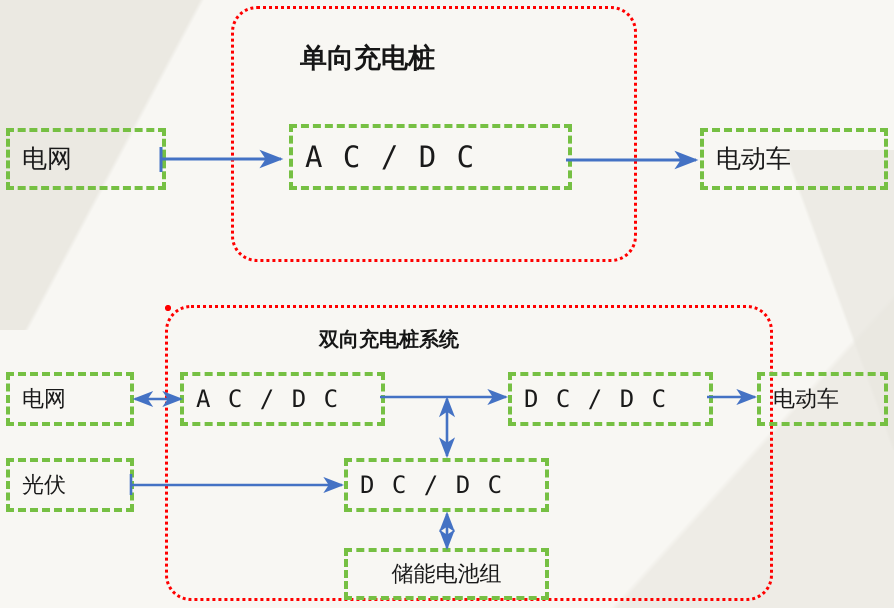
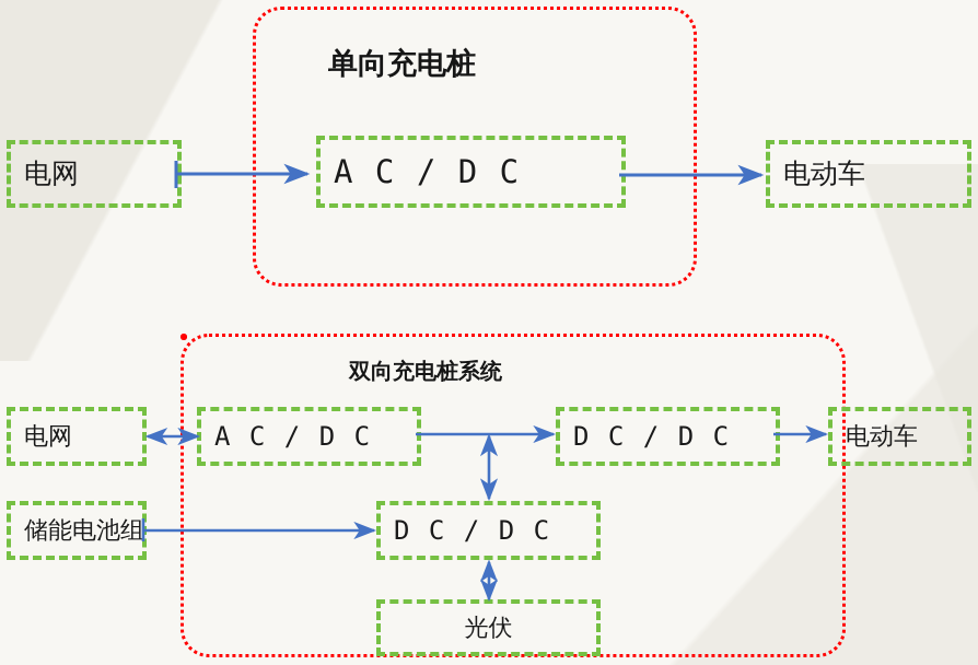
  单向充电桩
  电网
  A C / D C
  电动车
  双向充电桩系统
  电网
  A C / D C
  D C / D C
  电动车
- 光伏
+ 储能电池组
  D C / D C
- 储能电池组
+ 光伏
